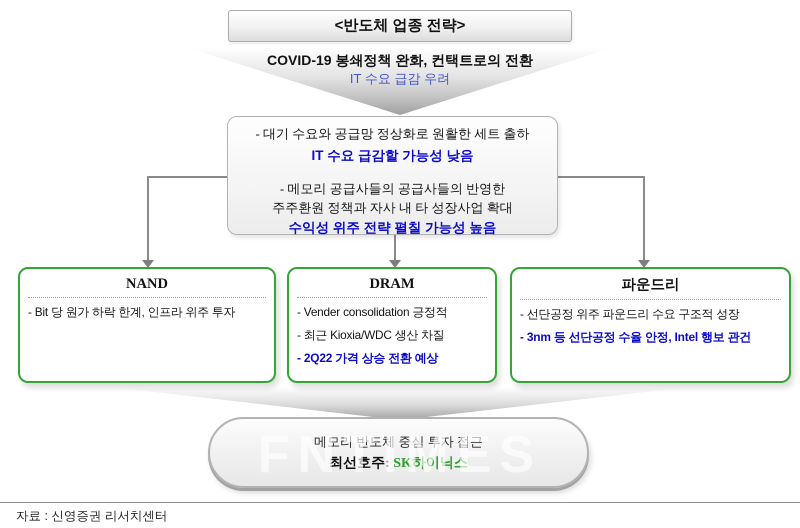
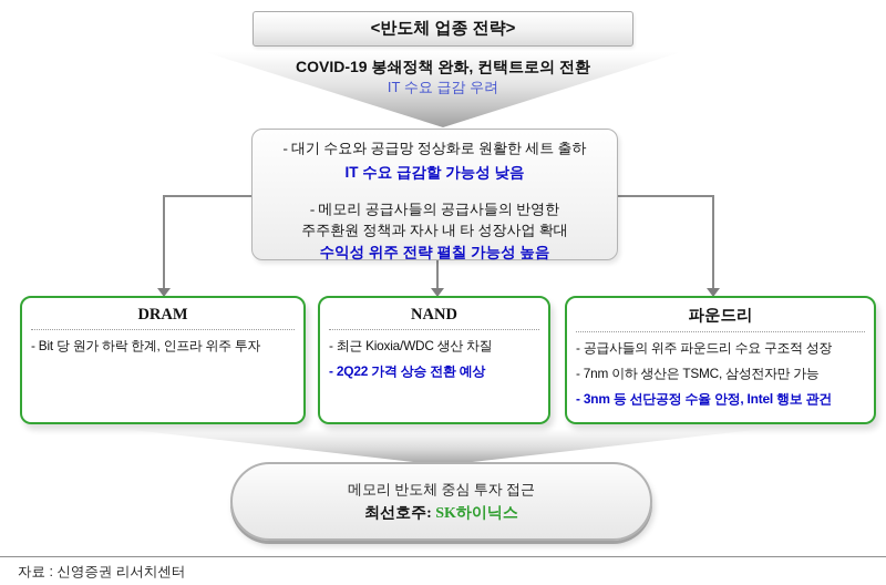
  <반도체 업종 전략>
  COVID-19 봉쇄정책 완화, 컨택트로의 전환
  IT 수요 급감 우려
  - 대기 수요와 공급망 정상화로 원활한 세트 출하
  IT 수요 급감할 가능성 낮음
  - 메모리 공급사들의 공급사들의 반영한
  주주환원 정책과 자사 내 타 성장사업 확대
  수익성 위주 전략 펼칠 가능성 높음
- NAND
+ DRAM
  - Bit 당 원가 하락 한계, 인프라 위주 투자
- DRAM
+ NAND
- - Vender consolidation 긍정적
  - 최근 Kioxia/WDC 생산 차질
  - 2Q22 가격 상승 전환 예상
  파운드리
- - 선단공정 위주 파운드리 수요 구조적 성장
+ - 공급사들의 위주 파운드리 수요 구조적 성장
+ - 7nm 이하 생산은 TSMC, 삼성전자만 가능
  - 3nm 등 선단공정 수율 안정, Intel 행보 관건
  메모리 반도체 중심 투자 접근
  최선호주: SK하이닉스
- FNTIMES
  자료 : 신영증권 리서치센터
